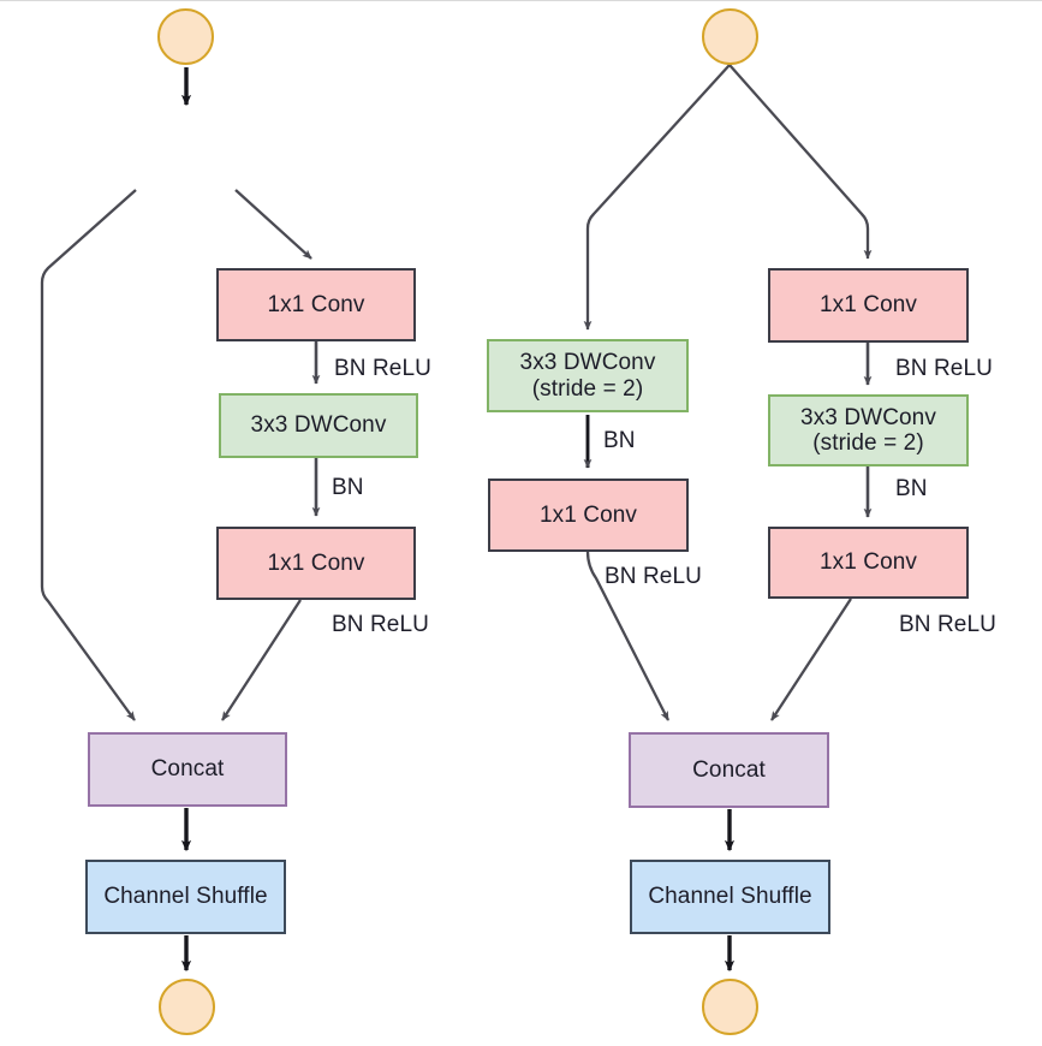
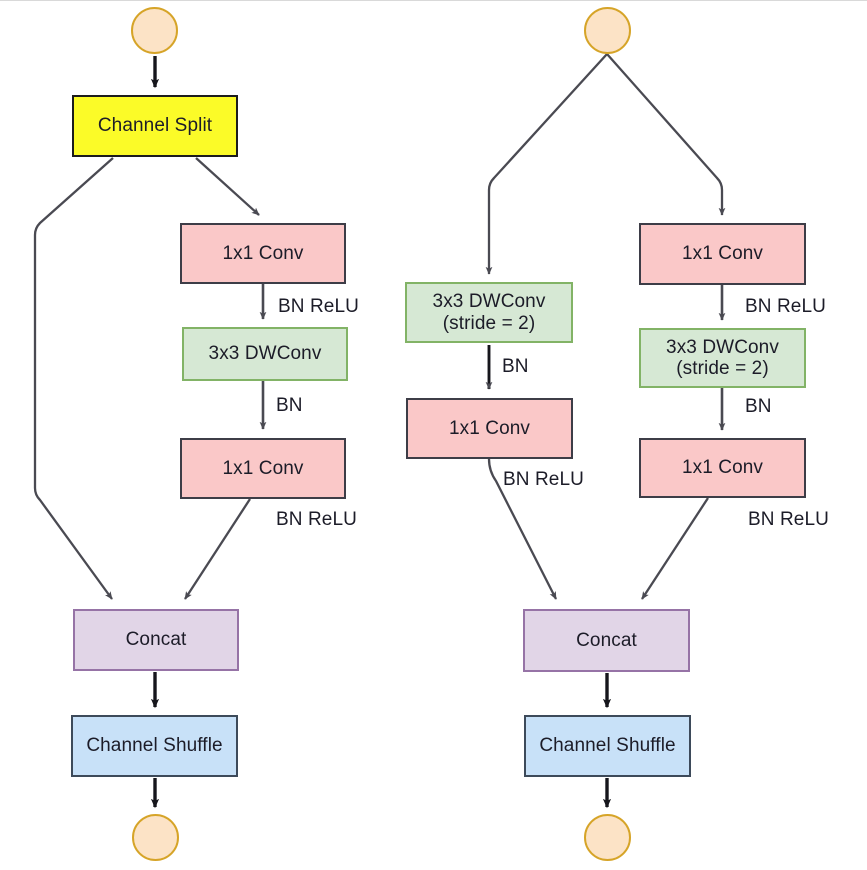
+ Channel Split
  1x1 Conv
  BN ReLU
  3x3 DWConv
  BN
  1x1 Conv
  BN ReLU
  Concat
  Channel Shuffle
  3x3 DWConv
  (stride = 2)
  BN
  1x1 Conv
  BN ReLU
  1x1 Conv
  BN ReLU
  3x3 DWConv
  (stride = 2)
  BN
  1x1 Conv
  BN ReLU
  Concat
  Channel Shuffle
